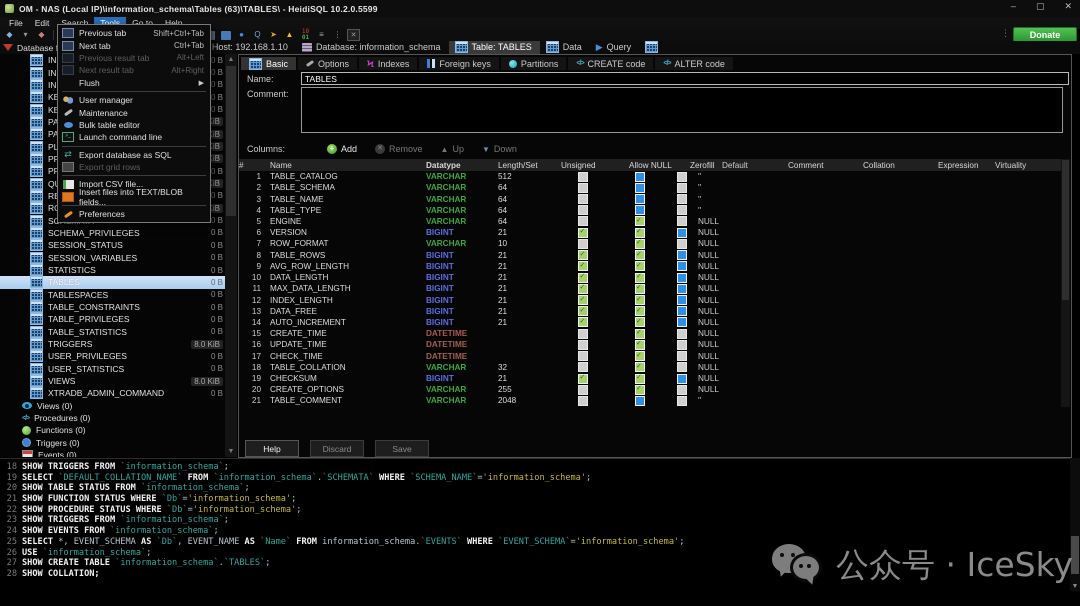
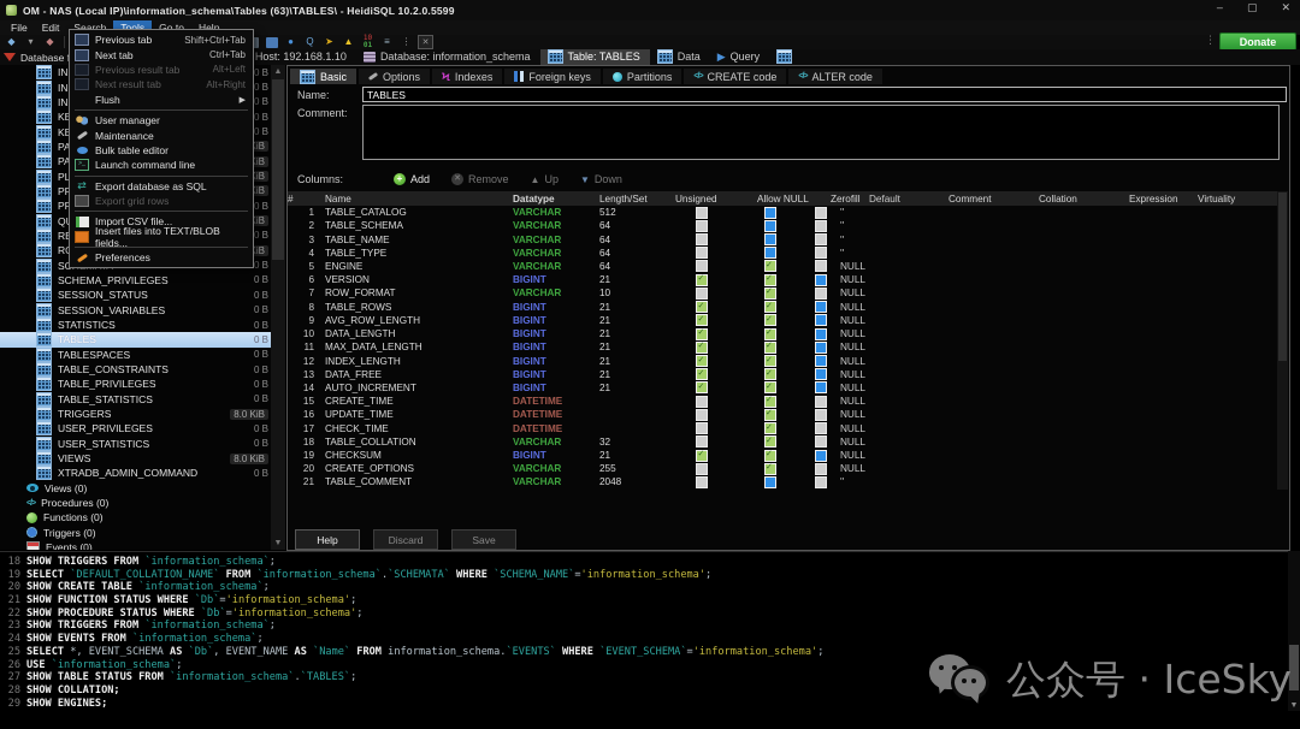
  OM - NAS (Local IP)\information_schema\Tables (63)\TABLES\ - HeidiSQL 10.2.0.5599
  –
  ▢
  ✕
  File
  Edit
  Search
  Tools
  Go to
  Help
  ◆
  ▾
  ◆
  ●
  Q
  ➤
  ▲
  ≡
  ⋮
  ⋮
  Donate
  Host: 192.168.1.10
  Database: information_schema
  Table: TABLES
  Data
  ▶
  Query
  0 B
  0 B
  0 B
  0 B
  0 B
  0 B
  0 B
  0 B
  SCHEMA_PRIVILEGES
  0 B
  SESSION_STATUS
  0 B
  SESSION_VARIABLES
  0 B
  STATISTICS
  0 B
  TABLES
  0 B
  TABLESPACES
  0 B
  TABLE_CONSTRAINTS
  0 B
  TABLE_PRIVILEGES
  0 B
  TABLE_STATISTICS
  0 B
  TRIGGERS
  8.0 KiB
  USER_PRIVILEGES
  0 B
  USER_STATISTICS
  0 B
  VIEWS
  8.0 KiB
  XTRADB_ADMIN_COMMAND
  0 B
  Views (0)
  Procedures (0)
  Functions (0)
  Triggers (0)
  Events (0)
  Basic
  Options
  Ϟ
  Indexes
  Foreign keys
  Partitions
  CREATE code
  ALTER code
  Name:
  TABLES
  Comment:
  Columns:
  +
  Add
  Remove
  ▲
  Up
  ▼
  Down
  #
  Name
  Datatype
  Length/Set
  Unsigned
  Allow NULL
  Zerofill
  Default
  Comment
  Collation
  Expression
  Virtuality
  1
  TABLE_CATALOG
  VARCHAR
  512
  ''
  2
  TABLE_SCHEMA
  VARCHAR
  64
  ''
  3
  TABLE_NAME
  VARCHAR
  64
  ''
  4
  TABLE_TYPE
  VARCHAR
  64
  ''
  5
  ENGINE
  VARCHAR
  64
  NULL
  6
  VERSION
  BIGINT
  21
  NULL
  7
  ROW_FORMAT
  VARCHAR
  10
  NULL
  8
  TABLE_ROWS
  BIGINT
  21
  NULL
  9
  AVG_ROW_LENGTH
  BIGINT
  21
  NULL
  10
  DATA_LENGTH
  BIGINT
  21
  NULL
  11
  MAX_DATA_LENGTH
  BIGINT
  21
  NULL
  12
  INDEX_LENGTH
  BIGINT
  21
  NULL
  13
  DATA_FREE
  BIGINT
  21
  NULL
  14
  AUTO_INCREMENT
  BIGINT
  21
  NULL
  15
  CREATE_TIME
  DATETIME
  NULL
  16
  UPDATE_TIME
  DATETIME
  NULL
  17
  CHECK_TIME
  DATETIME
  NULL
  18
  TABLE_COLLATION
  VARCHAR
  32
  NULL
  19
  CHECKSUM
  BIGINT
  21
  NULL
  20
  CREATE_OPTIONS
  VARCHAR
  255
  NULL
  21
  TABLE_COMMENT
  VARCHAR
  2048
  ''
  Help
  Discard
  Save
  Previous tab
  Shift+Ctrl+Tab
  Next tab
  Ctrl+Tab
  Previous result tab
  Alt+Left
  Next result tab
  Alt+Right
  Flush
  User manager
  Maintenance
  Bulk table editor
  Launch command line
  ⇄
  Export database as SQL
  Export grid rows
  Import CSV file...
  Insert files into TEXT/BLOB fields...
  Preferences
  18 SHOW TRIGGERS FROM `information_schema`;
  19 SELECT `DEFAULT_COLLATION_NAME` FROM `information_schema`.`SCHEMATA` WHERE `SCHEMA_NAME`='information_schema';
- 20 SHOW TABLE STATUS FROM `information_schema`;
+ 20 SHOW CREATE TABLE `information_schema`;
  21 SHOW FUNCTION STATUS WHERE `Db`='information_schema';
  22 SHOW PROCEDURE STATUS WHERE `Db`='information_schema';
  23 SHOW TRIGGERS FROM `information_schema`;
  24 SHOW EVENTS FROM `information_schema`;
  25 SELECT *, EVENT_SCHEMA AS `Db`, EVENT_NAME AS `Name` FROM information_schema.`EVENTS` WHERE `EVENT_SCHEMA`='information_schema';
  26 USE `information_schema`;
- 27 SHOW CREATE TABLE `information_schema`.`TABLES`;
+ 27 SHOW TABLE STATUS FROM `information_schema`.`TABLES`;
  28 SHOW COLLATION;
+ 29 SHOW ENGINES;
  公众号 · IceSky
